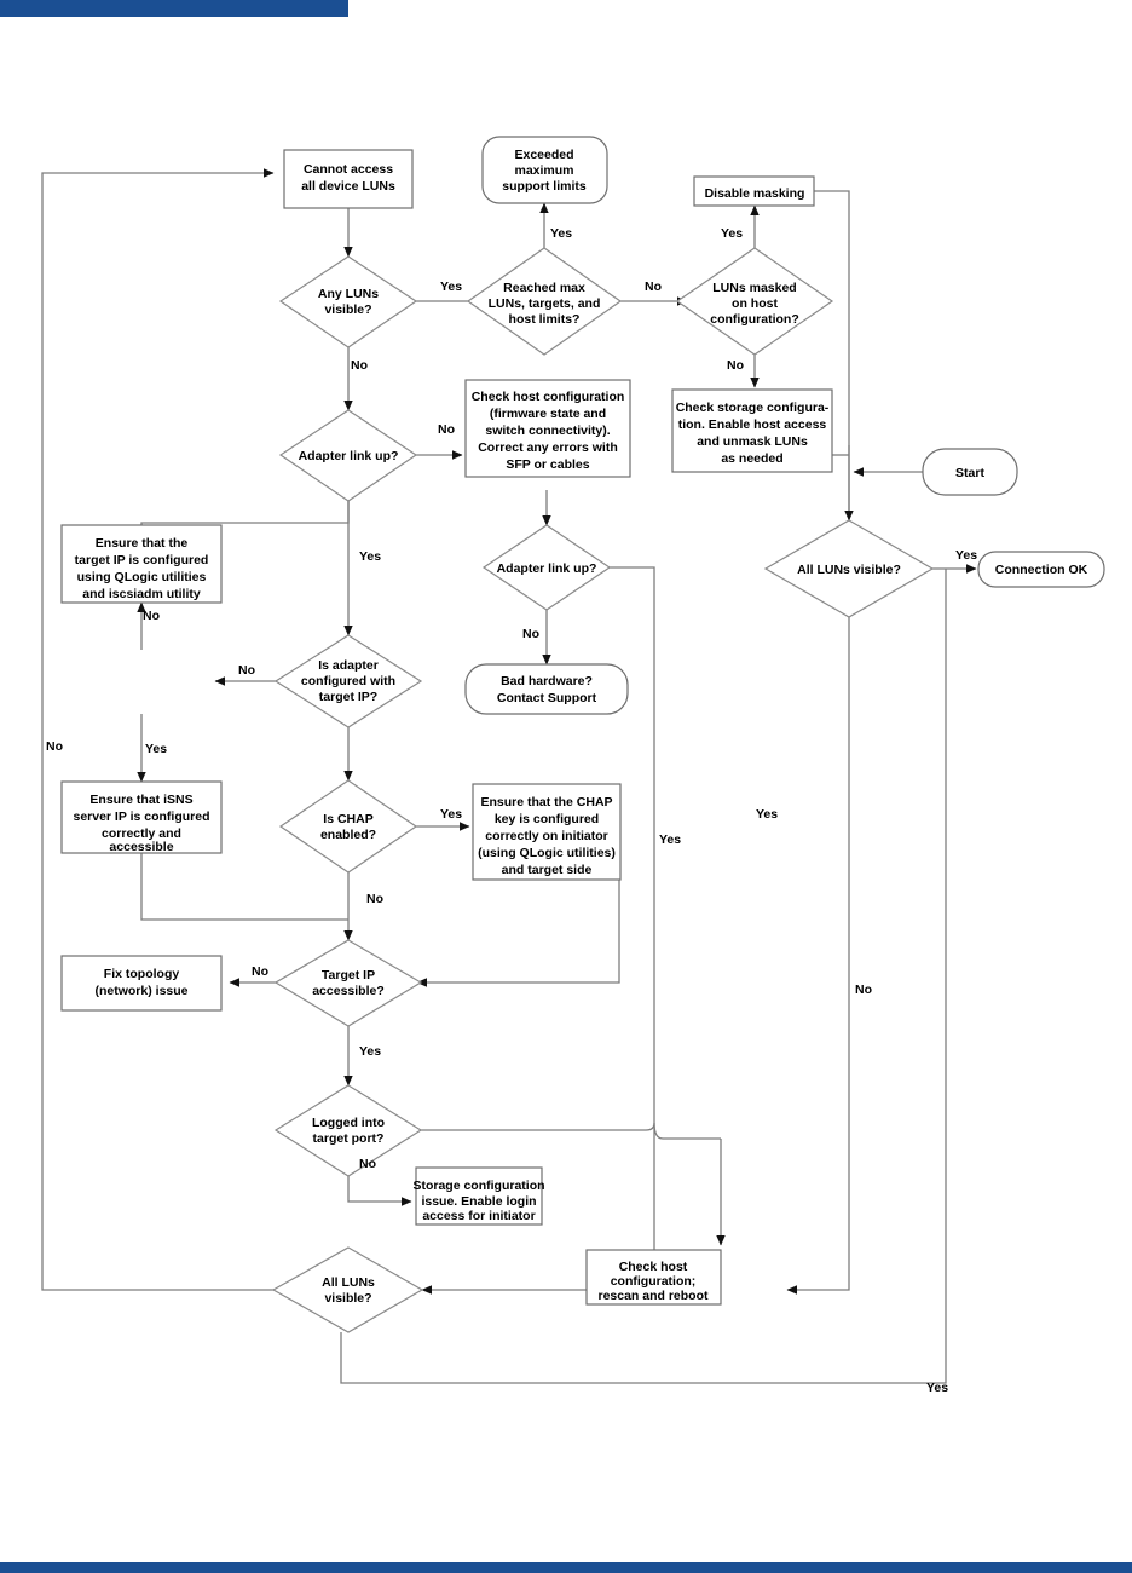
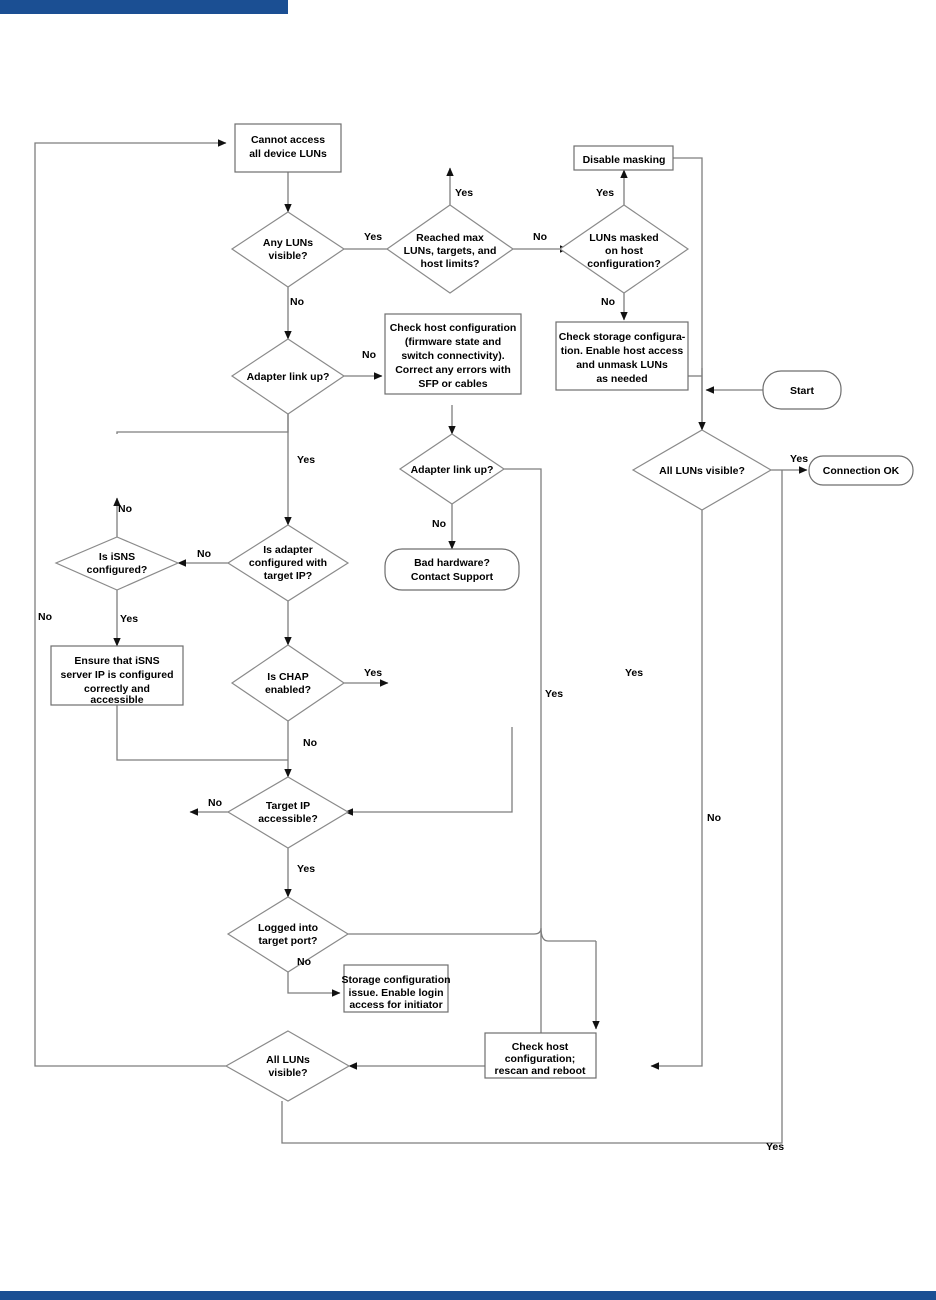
  Cannot access
  all device LUNs
- Exceeded
- maximum
- support limits
  Disable masking
  Any LUNs
  visible?
  Reached max
  LUNs, targets, and
  host limits?
  LUNs masked
  on host
  configuration?
  Check host configuration
  (firmware state and
  switch connectivity).
  Correct any errors with
  SFP or cables
  Check storage configura-
  tion. Enable host access
  and unmask LUNs
  as needed
  Start
  Adapter link up?
  Adapter link up?
  All LUNs visible?
  Connection OK
- Ensure that the
- target IP is configured
- using QLogic utilities
- and iscsiadm utility
  Bad hardware?
  Contact Support
+ Is iSNS
+ configured?
  Is adapter
  configured with
  target IP?
  Ensure that iSNS
  server IP is configured
  correctly and
  accessible
  Is CHAP
  enabled?
- Ensure that the CHAP
- key is configured
- correctly on initiator
- (using QLogic utilities)
- and target side
- Fix topology
- (network) issue
  Target IP
  accessible?
  Logged into
  target port?
  Storage configuration
  issue. Enable login
  access for initiator
  All LUNs
  visible?
  Check host
  configuration;
  rescan and reboot
  Yes
  No
  Yes
  No
  Yes
  No
  No
  Yes
  No
  No
  No
  Yes
  No
  Yes
  No
  No
  Yes
  No
  Yes
  Yes
  Yes
  No
  Yes
